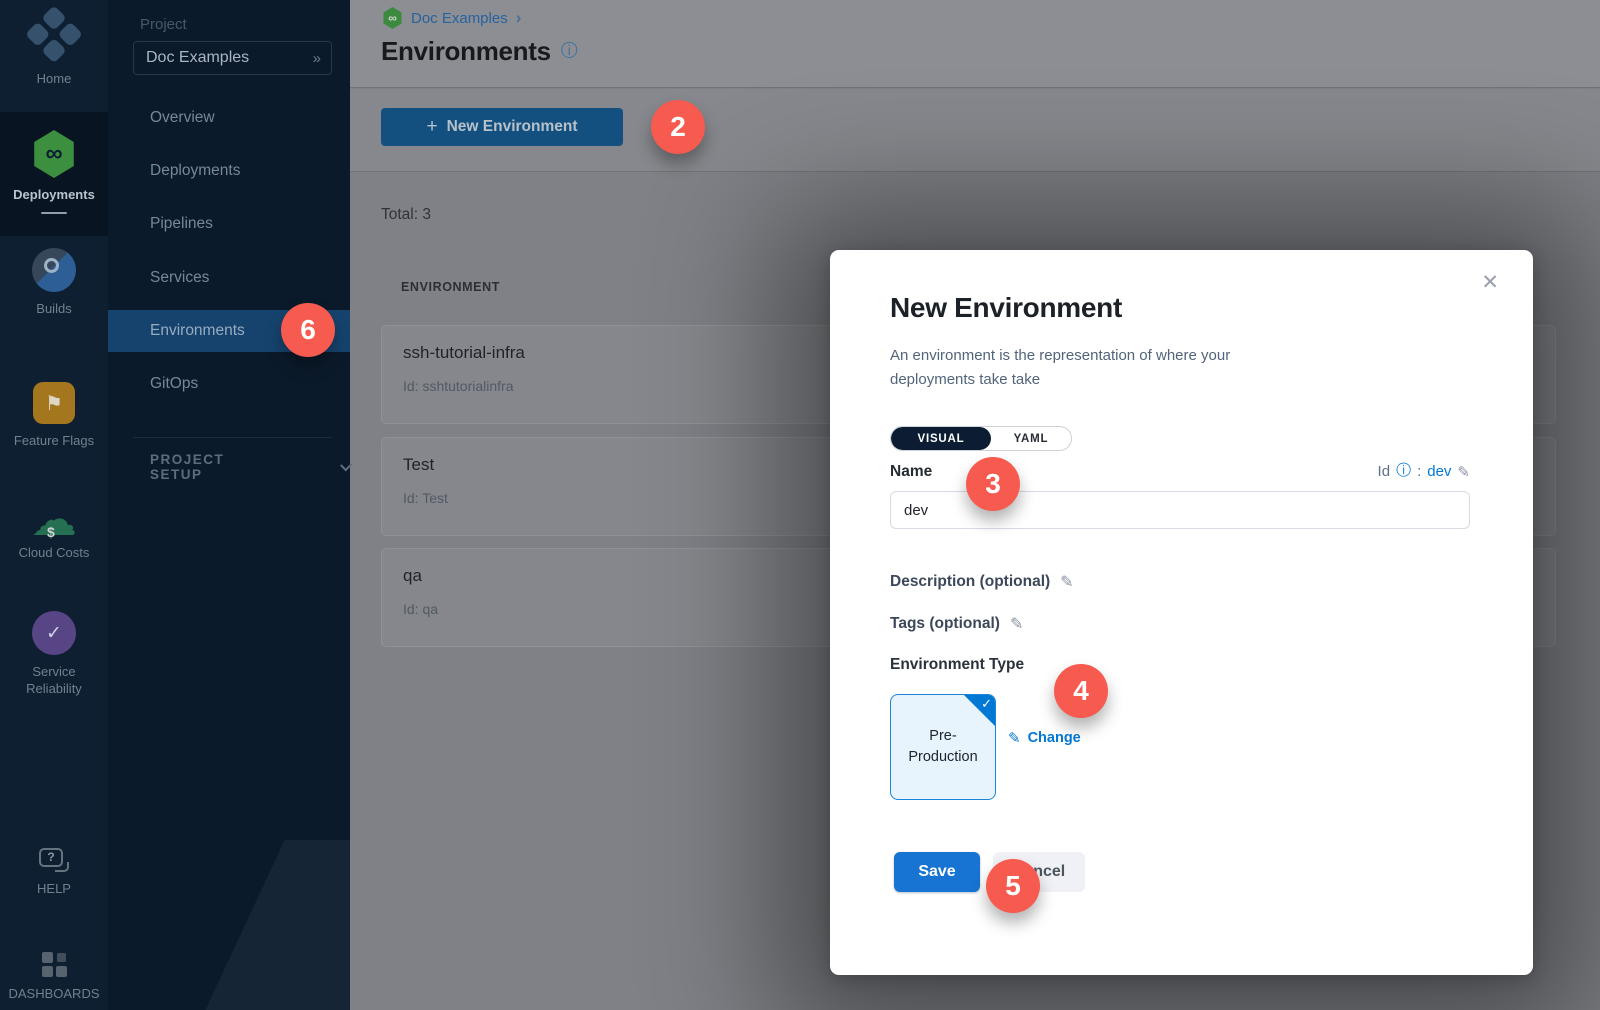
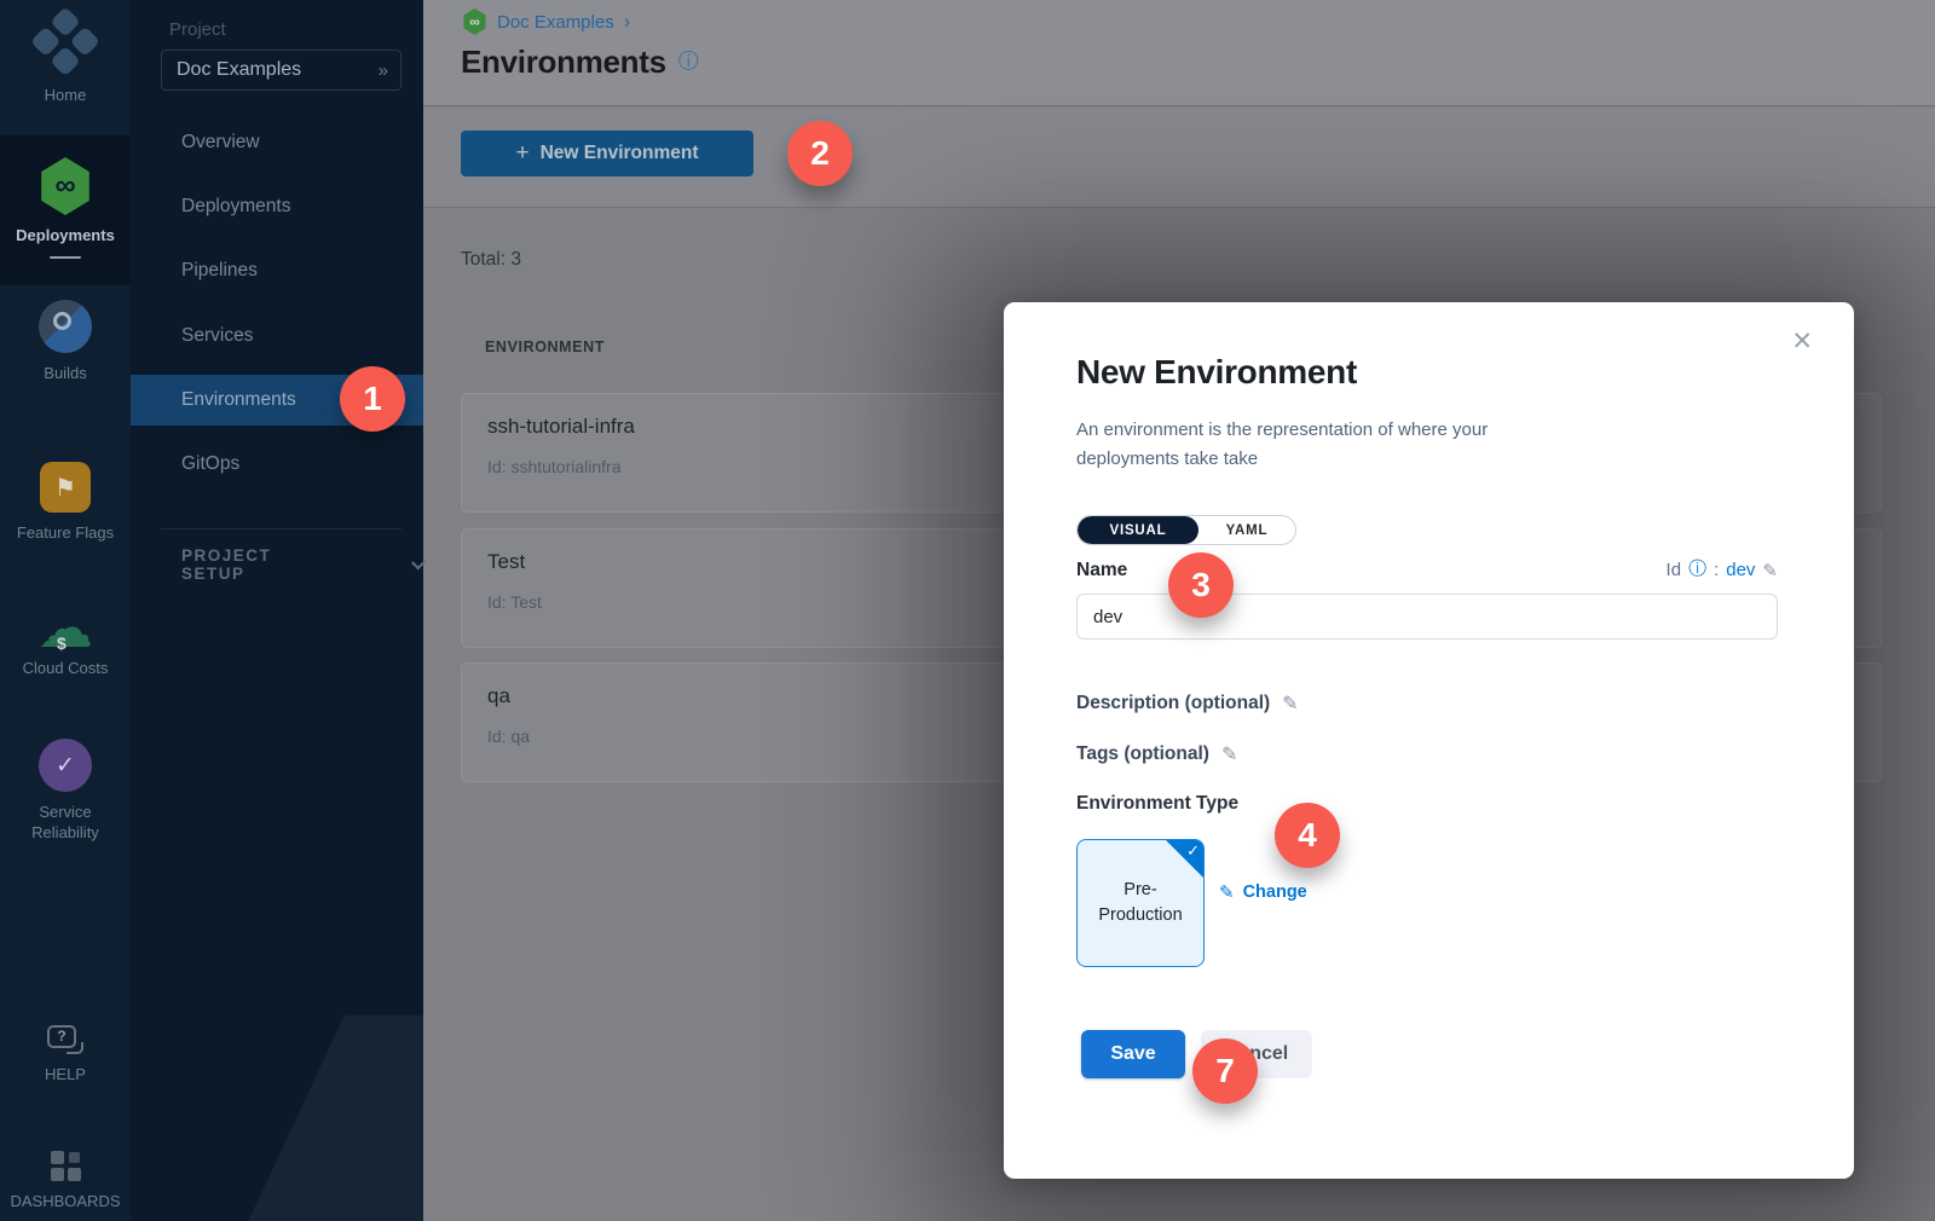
  Home
  ∞
  Deployments
  Builds
  ⚑
  Feature Flags
  ☁
  $
  Cloud Costs
  ✓
  Service Reliability
  ?
  HELP
  DASHBOARDS
  Project
  Doc Examples
  »
  Overview
  Deployments
  Pipelines
  Services
  Environments
  GitOps
  PROJECT SETUP
  ∞
  Doc Examples
  ›
  Environments
  ⓘ
  +
  New Environment
  Total: 3
  ENVIRONMENT
  ssh-tutorial-infra
  Id: sshtutorialinfra
  Test
  Id: Test
  qa
  Id: qa
  ✕
  New Environment
  An environment is the representation of where your deployments take take
  VISUAL
  YAML
  Name
  Id
  ⓘ
  :
  dev
  ✎
  dev
  Description (optional)
  ✎
  Tags (optional)
  ✎
  Environment Type
  Pre-Production
  ✓
  ✎
  Change
  Save
- 6
+ 1
  2
  3
  4
- 5
+ 7
